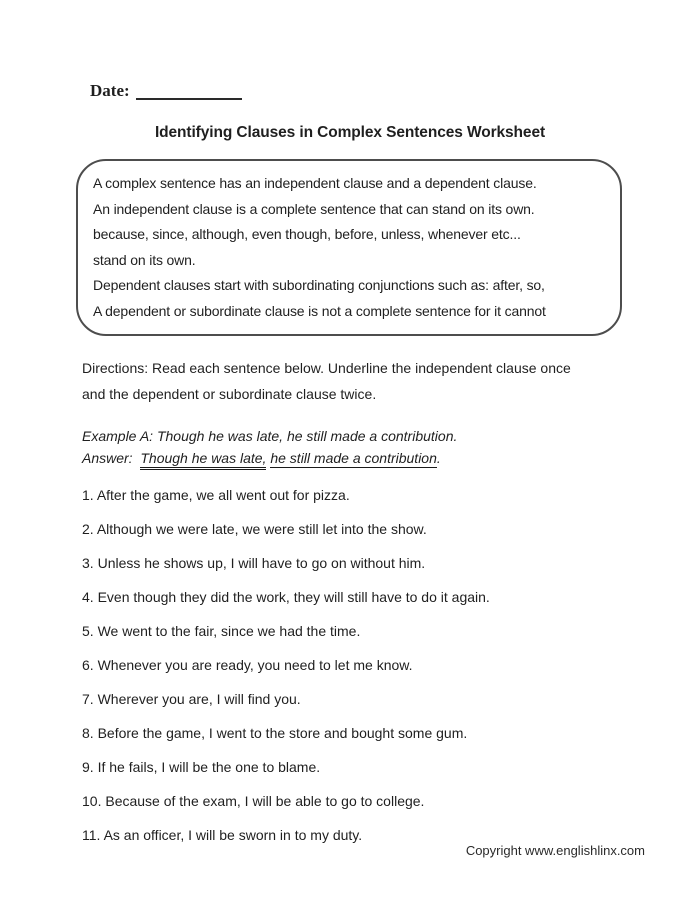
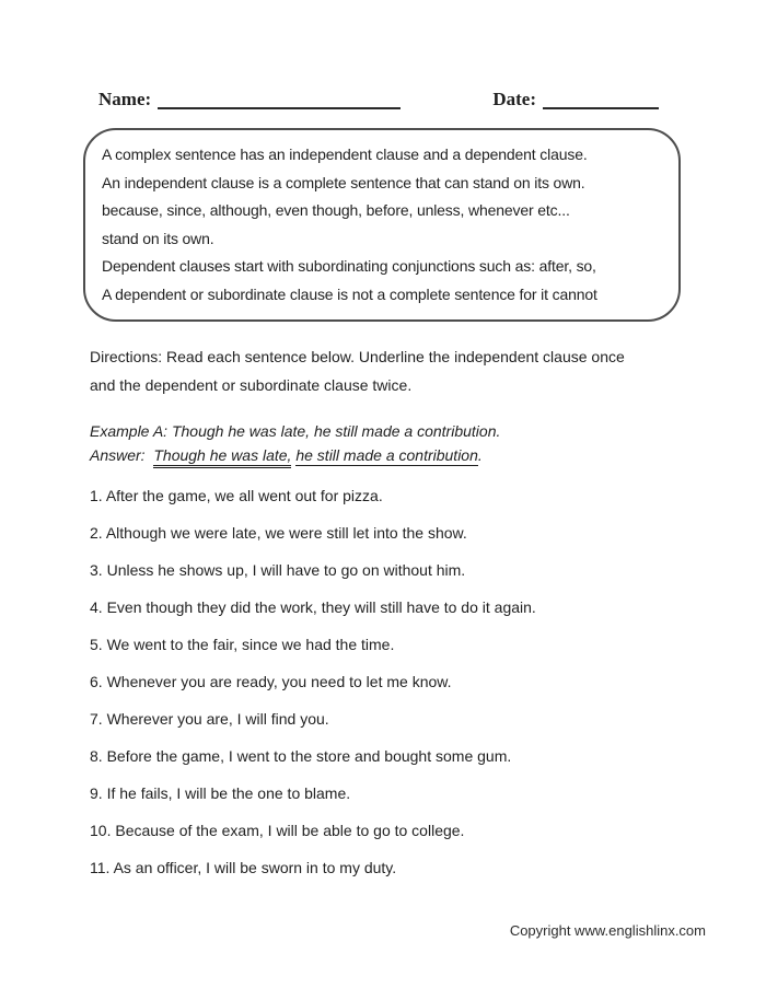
+ Name:
  Date:
- Identifying Clauses in Complex Sentences Worksheet
  A complex sentence has an independent clause and a dependent clause.
  An independent clause is a complete sentence that can stand on its own.
  because, since, although, even though, before, unless, whenever etc...
  stand on its own.
  Dependent clauses start with subordinating conjunctions such as: after, so,
  A dependent or subordinate clause is not a complete sentence for it cannot
  Directions: Read each sentence below. Underline the independent clause once
  and the dependent or subordinate clause twice.
  Example A: Though he was late, he still made a contribution.
  Answer: Though he was late, he still made a contribution.
  1. After the game, we all went out for pizza.
  2. Although we were late, we were still let into the show.
  3. Unless he shows up, I will have to go on without him.
  4. Even though they did the work, they will still have to do it again.
  5. We went to the fair, since we had the time.
  6. Whenever you are ready, you need to let me know.
  7. Wherever you are, I will find you.
  8. Before the game, I went to the store and bought some gum.
  9. If he fails, I will be the one to blame.
  10. Because of the exam, I will be able to go to college.
  11. As an officer, I will be sworn in to my duty.
  Copyright www.englishlinx.com
